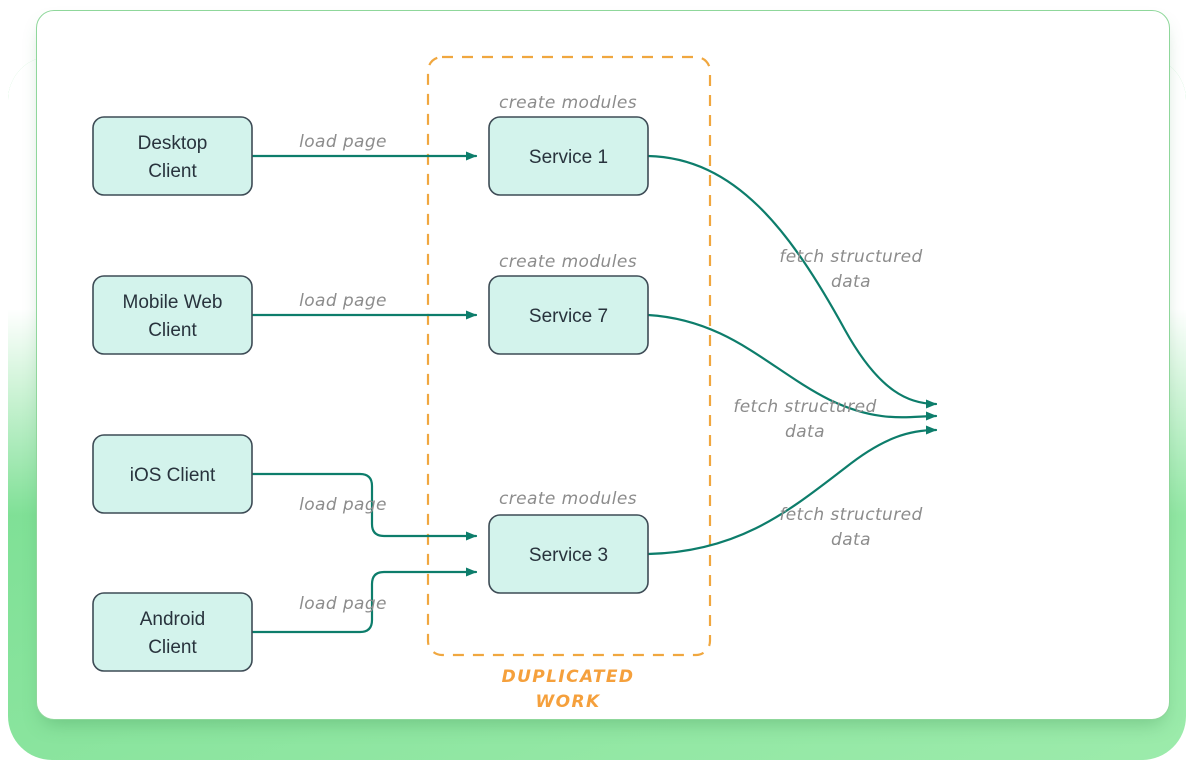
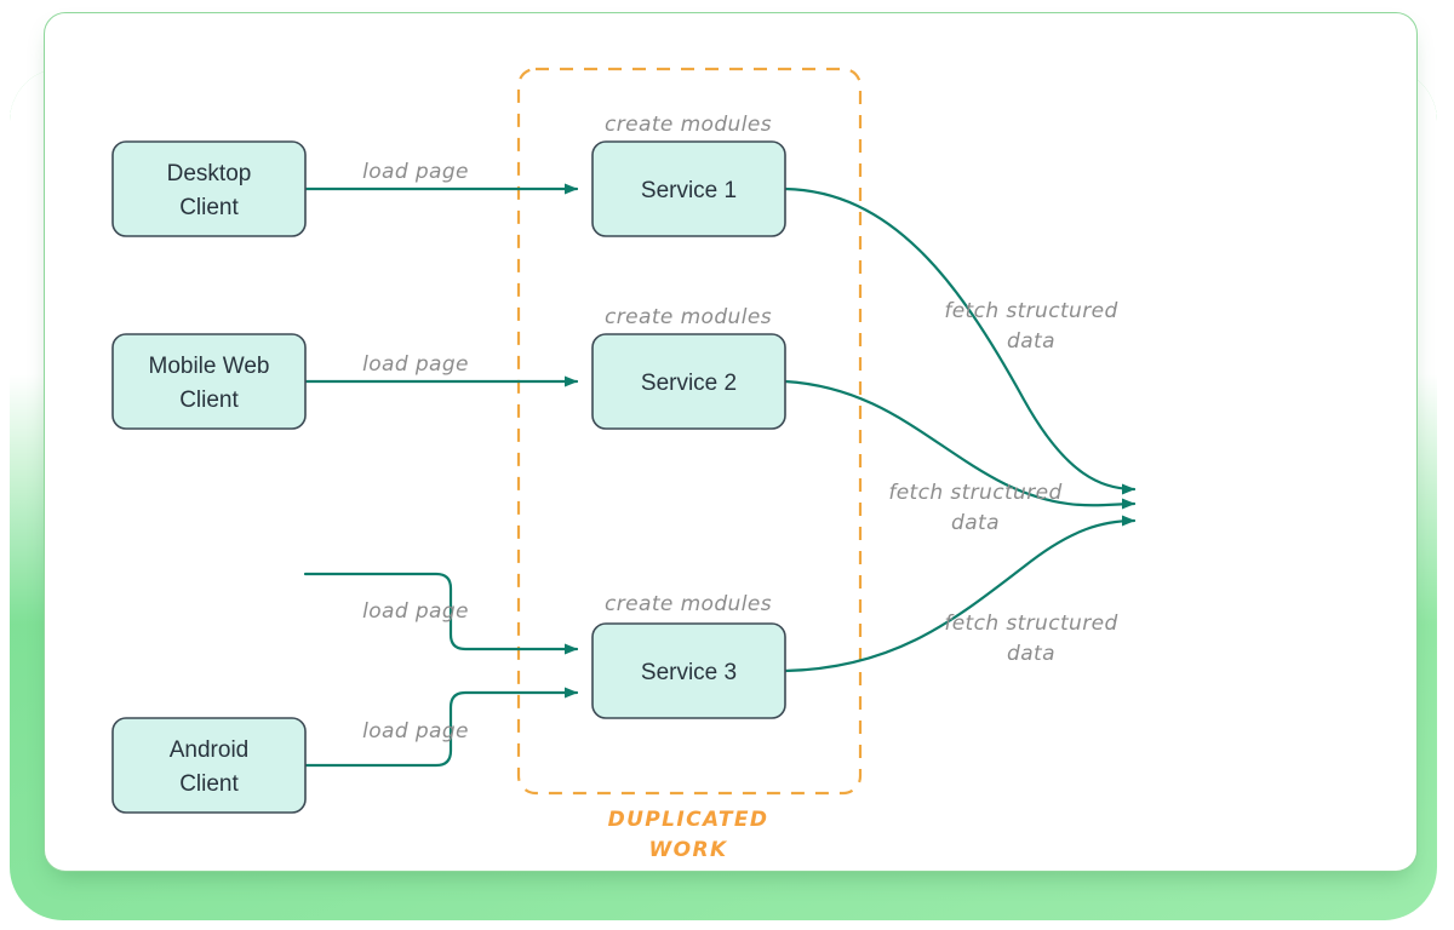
  Desktop
  Client
  Mobile Web
  Client
- iOS Client
  Android
  Client
  Service 1
- Service 7
+ Service 2
  Service 3
  load page
  load page
  load page
  load page
  create modules
  create modules
  create modules
  fetch structured
  data
  fetch structured
  data
  fetch structured
  data
  DUPLICATED
  WORK
